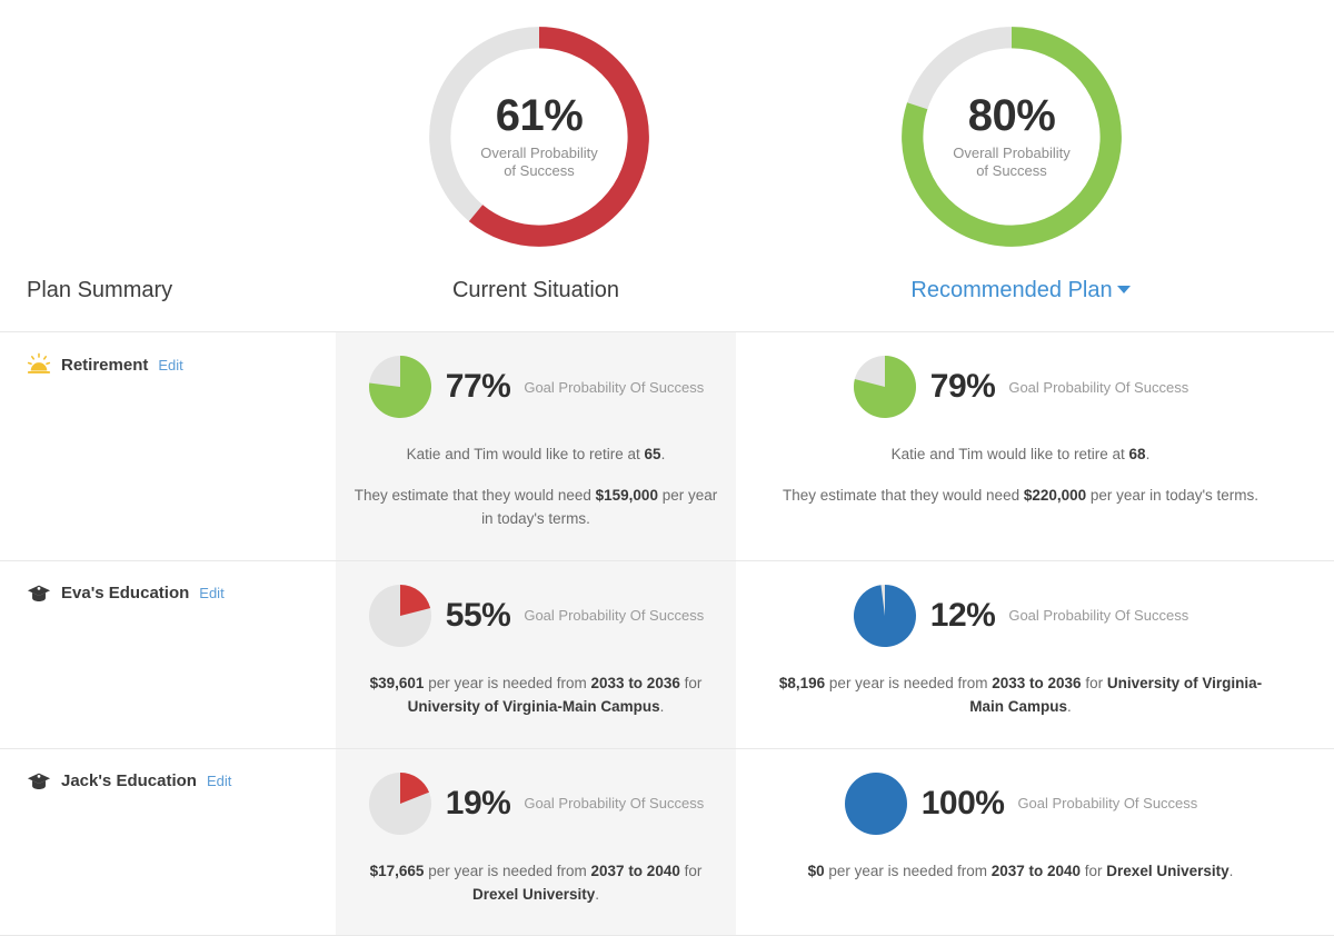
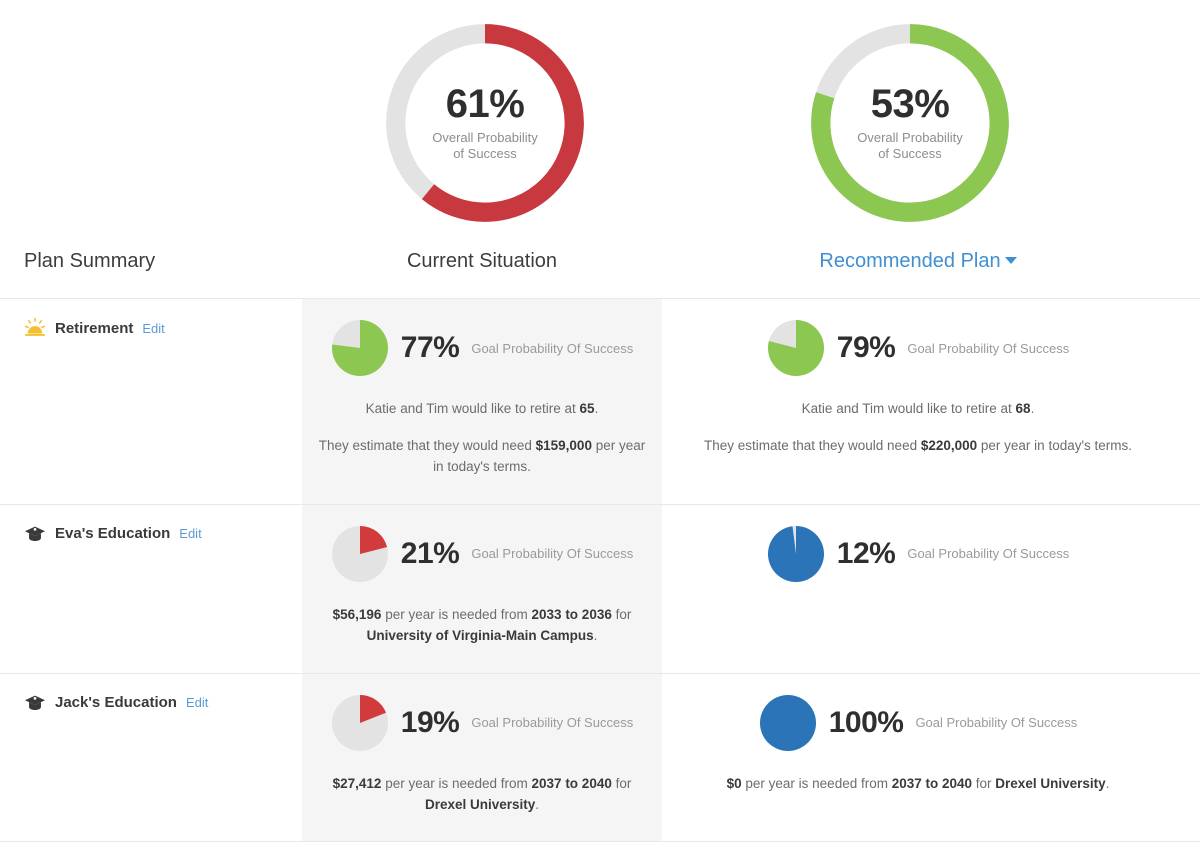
  61%
  Overall Probability of Success
- 80%
+ 53%
  Overall Probability of Success
  Plan Summary
  Current Situation
  Recommended Plan
  Retirement
  Edit
  77%
  Goal Probability Of Success
  Katie and Tim would like to retire at 65.
  They estimate that they would need $159,000 per year in today's terms.
  79%
  Goal Probability Of Success
  Katie and Tim would like to retire at 68.
  They estimate that they would need $220,000 per year in today's terms.
  Eva's Education
  Edit
- 55%
+ 21%
  Goal Probability Of Success
- $39,601 per year is needed from 2033 to 2036 for University of Virginia-Main Campus.
+ $56,196 per year is needed from 2033 to 2036 for University of Virginia-Main Campus.
  12%
  Goal Probability Of Success
- $8,196 per year is needed from 2033 to 2036 for University of Virginia-Main Campus.
  Jack's Education
  Edit
  19%
  Goal Probability Of Success
- $17,665 per year is needed from 2037 to 2040 for Drexel University.
+ $27,412 per year is needed from 2037 to 2040 for Drexel University.
  100%
  Goal Probability Of Success
  $0 per year is needed from 2037 to 2040 for Drexel University.
